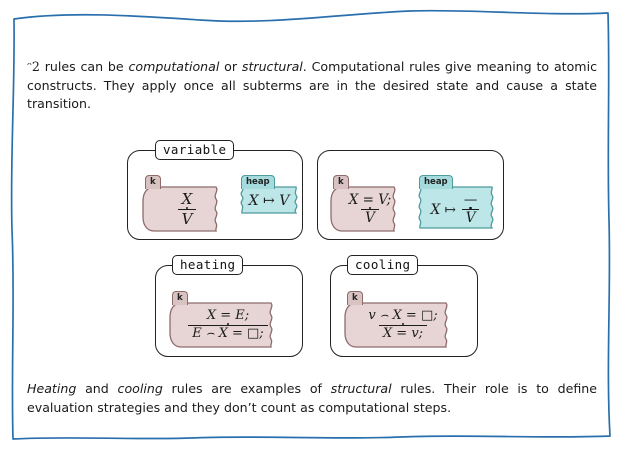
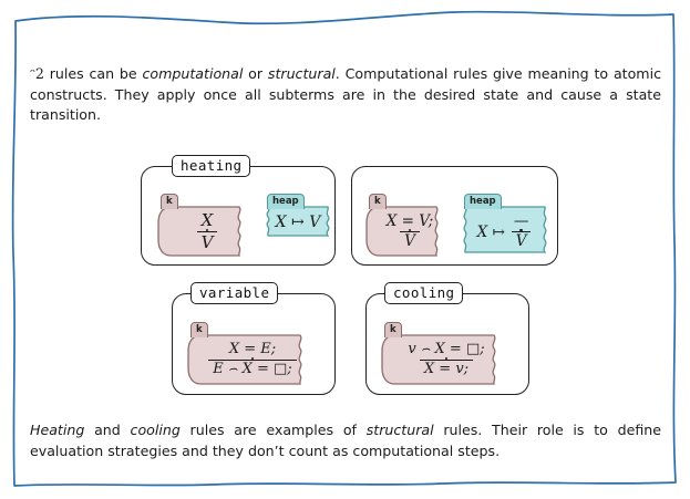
  ᵔ2 rules can be computational or structural. Computational rules give meaning to atomic constructs. They apply once all subterms are in the desired state and cause a state transition.
- variable
+ heating
  k
  X
  V
  heap
  X ↦ V
  k
  X = V;
  V
  heap
  X ↦
  —
  V
- heating
+ variable
  k
  X = E;
  E ⌢ X = □;
  cooling
  k
  v ⌢ X = □;
  X = v;
  Heating and cooling rules are examples of structural rules. Their role is to define evaluation strategies and they don’t count as computational steps.
